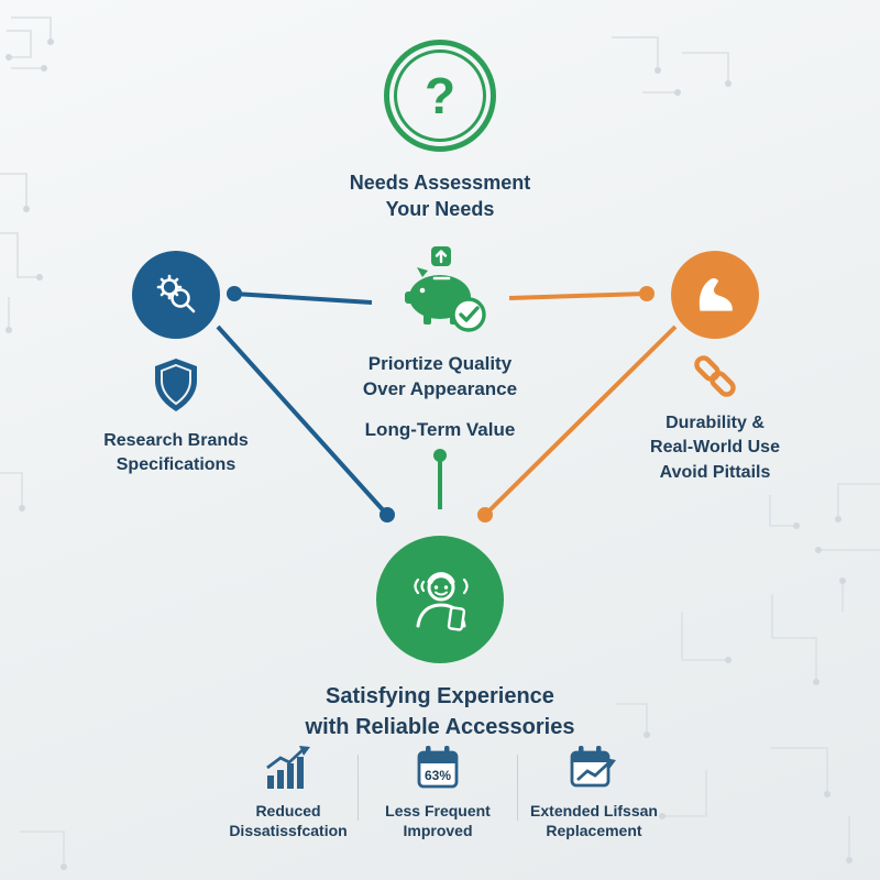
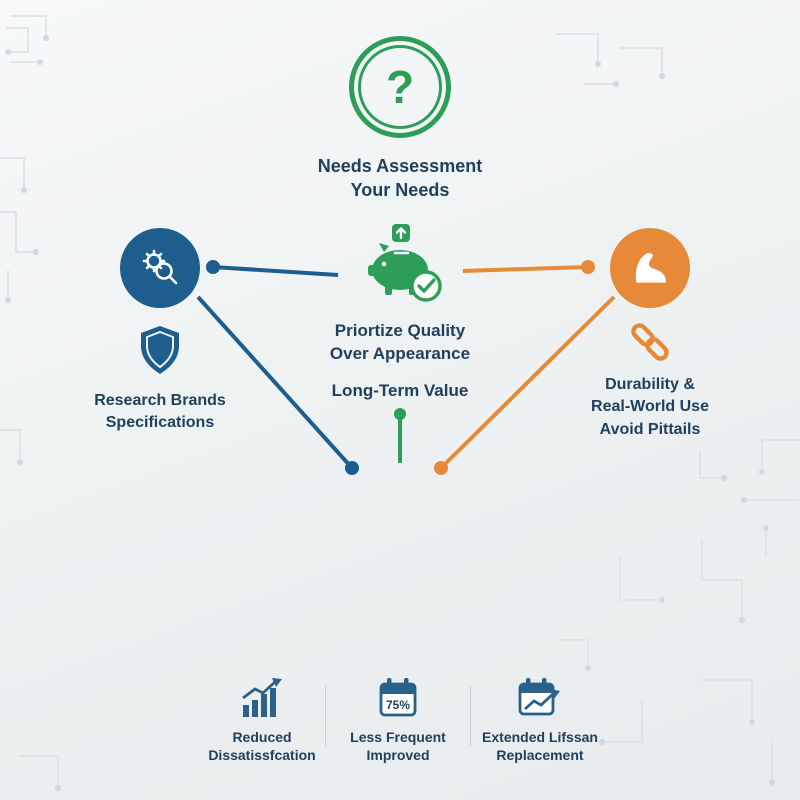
  ?
  Needs Assessment
  Your Needs
  Research Brands
  Specifications
  Priortize Quality
  Over Appearance
  Long-Term Value
  Durability &
  Real-World Use
  Avoid Pittails
- Satisfying Experience
- with Reliable Accessories
  Reduced
  Dissatissfcation
- 63%
+ 75%
  Less Frequent
  Improved
  Extended Lifssan
  Replacement
